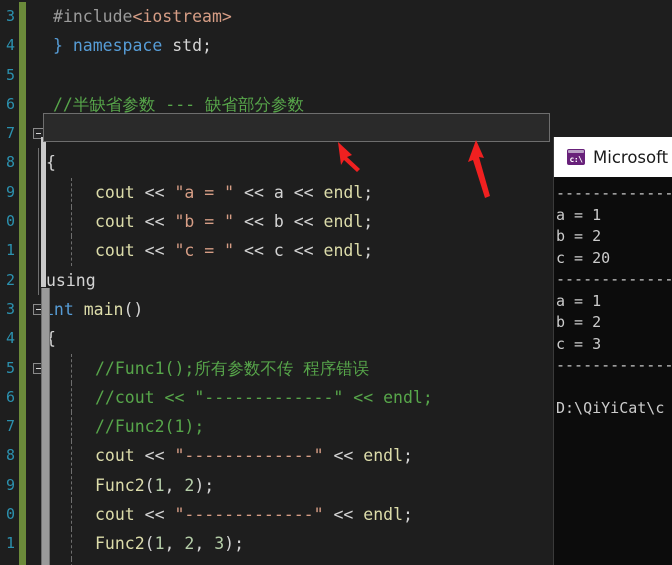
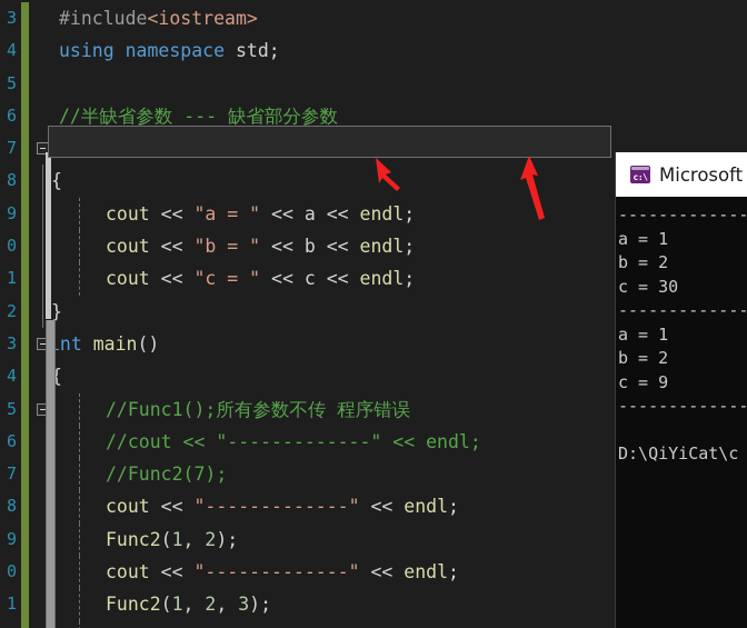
  3
  #include<iostream>
  4
- } namespace std;
+ using namespace std;
  5
  6
  //半缺省参数 --- 缺省部分参数
  7
  8
  {
  9
  cout << "a = " << a << endl;
  0
  cout << "b = " << b << endl;
  1
  cout << "c = " << c << endl;
  2
- using
+ }
  3
  nt main()
  4
  {
  5
  //Func1();所有参数不传 程序错误
  6
  //cout << "-------------" << endl;
  7
- //Func2(1);
+ //Func2(7);
  8
  cout << "-------------" << endl;
  9
  Func2(1, 2);
  0
  cout << "-------------" << endl;
  1
  Func2(1, 2, 3);
  c:\
  Microsoft
  -------------
  a = 1
  b = 2
- c = 20
+ c = 30
  -------------
  a = 1
  b = 2
- c = 3
+ c = 9
  -------------
  D:\QiYiCat\c
